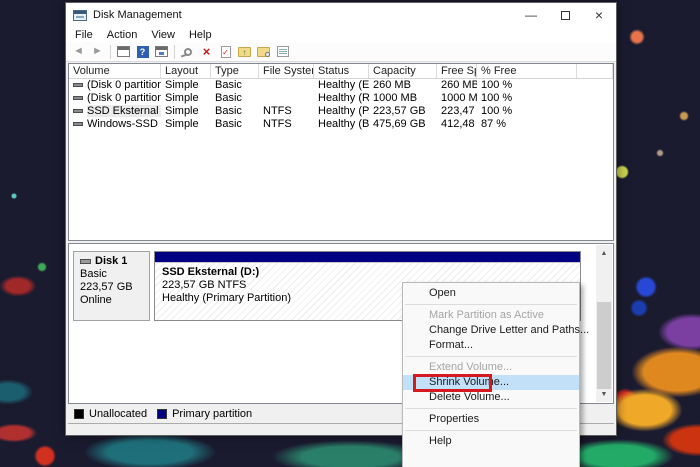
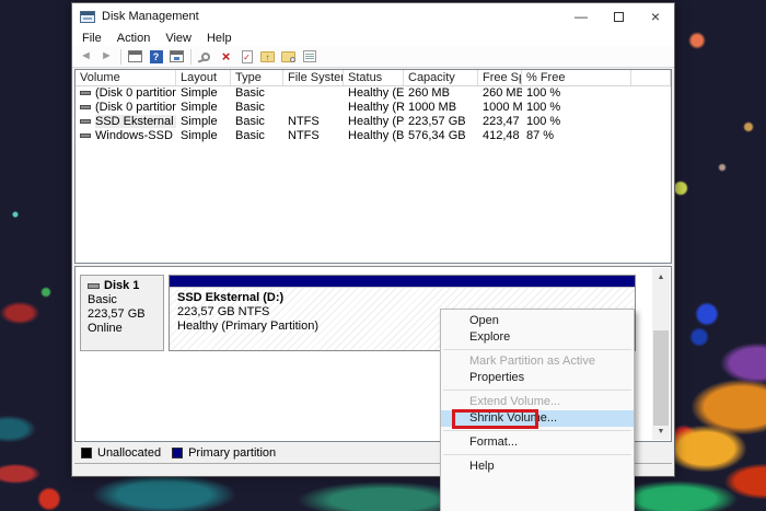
  Disk Management
  —
  ×
  File
  Action
  View
  Help
  ◄
  ►
  ?
  ×
  ✓
  ↑
  Volume
  Layout
  Type
  File Syste
  Status
  Capacity
  % Free
  (Disk 0 partition
  Simple
  Basic
  Healthy (E
  260 MB
  260 MB
  100 %
  (Disk 0 partition
  Simple
  Basic
  Healthy (R
  1000 MB
  1000 M
  100 %
  SSD Eksternal
  Simple
  Basic
  NTFS
  Healthy (P
  223,57 GB
  223,47
  100 %
  Windows-SSD
  Simple
  Basic
  NTFS
  Healthy (B
- 475,69 GB
+ 576,34 GB
  412,48
  87 %
  Disk 1
  Basic
  223,57 GB
  Online
  SSD Eksternal (D:)
  223,57 GB NTFS
  Healthy (Primary Partition)
  Unallocated
  Primary partition
  Open
+ Explore
  Mark Partition as Active
- Change Drive Letter and Paths...
- Format...
+ Properties
  Extend Volume...
  Shrink Volume...
- Delete Volume...
- Properties
+ Format...
  Help
